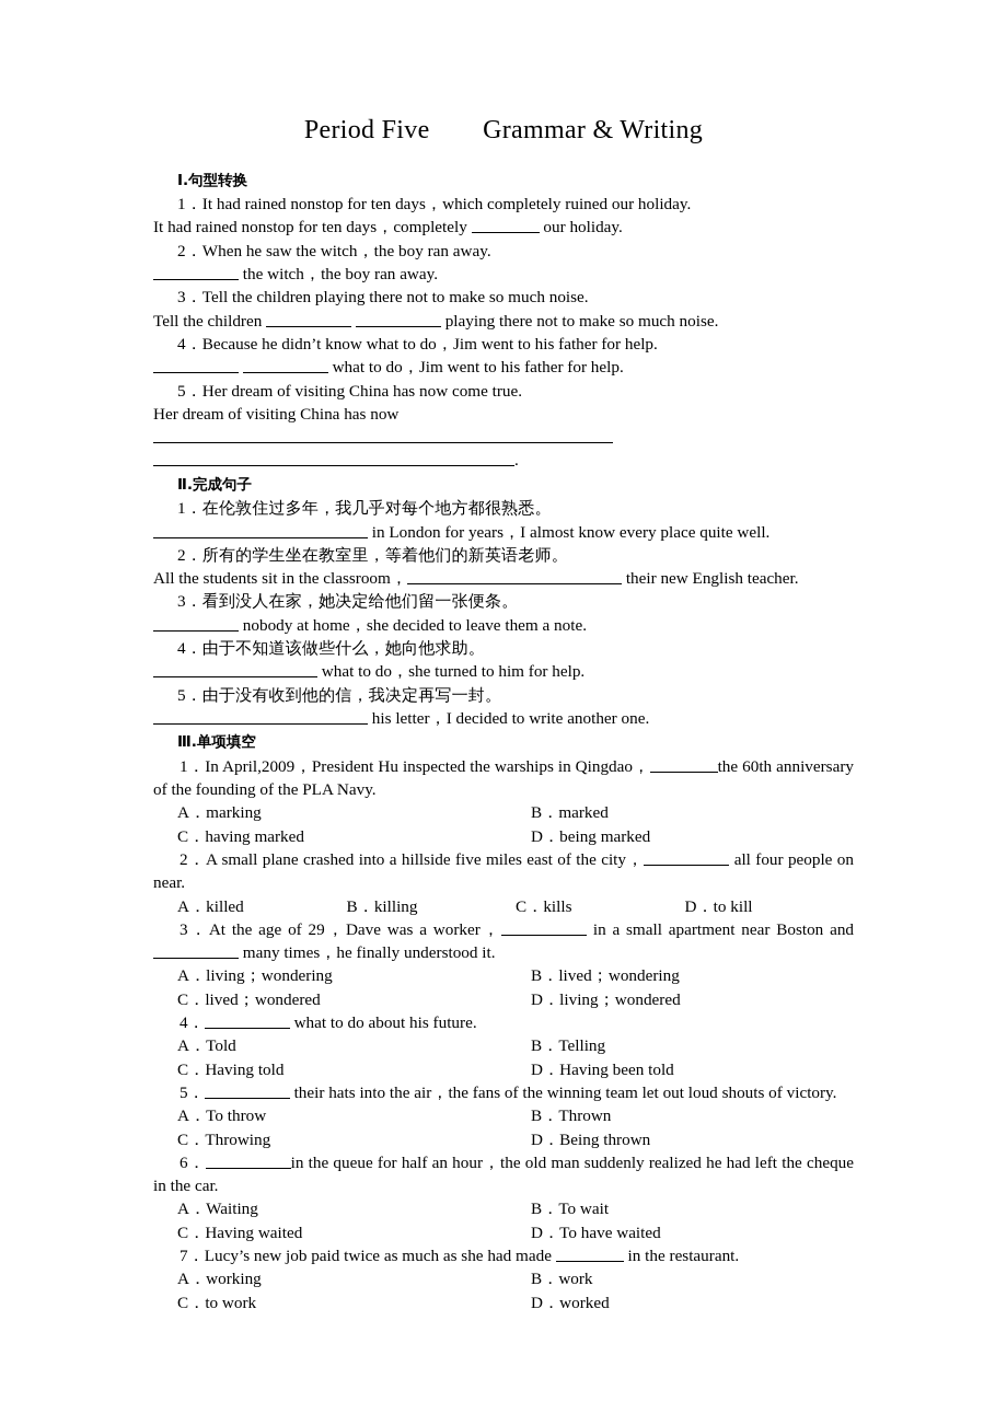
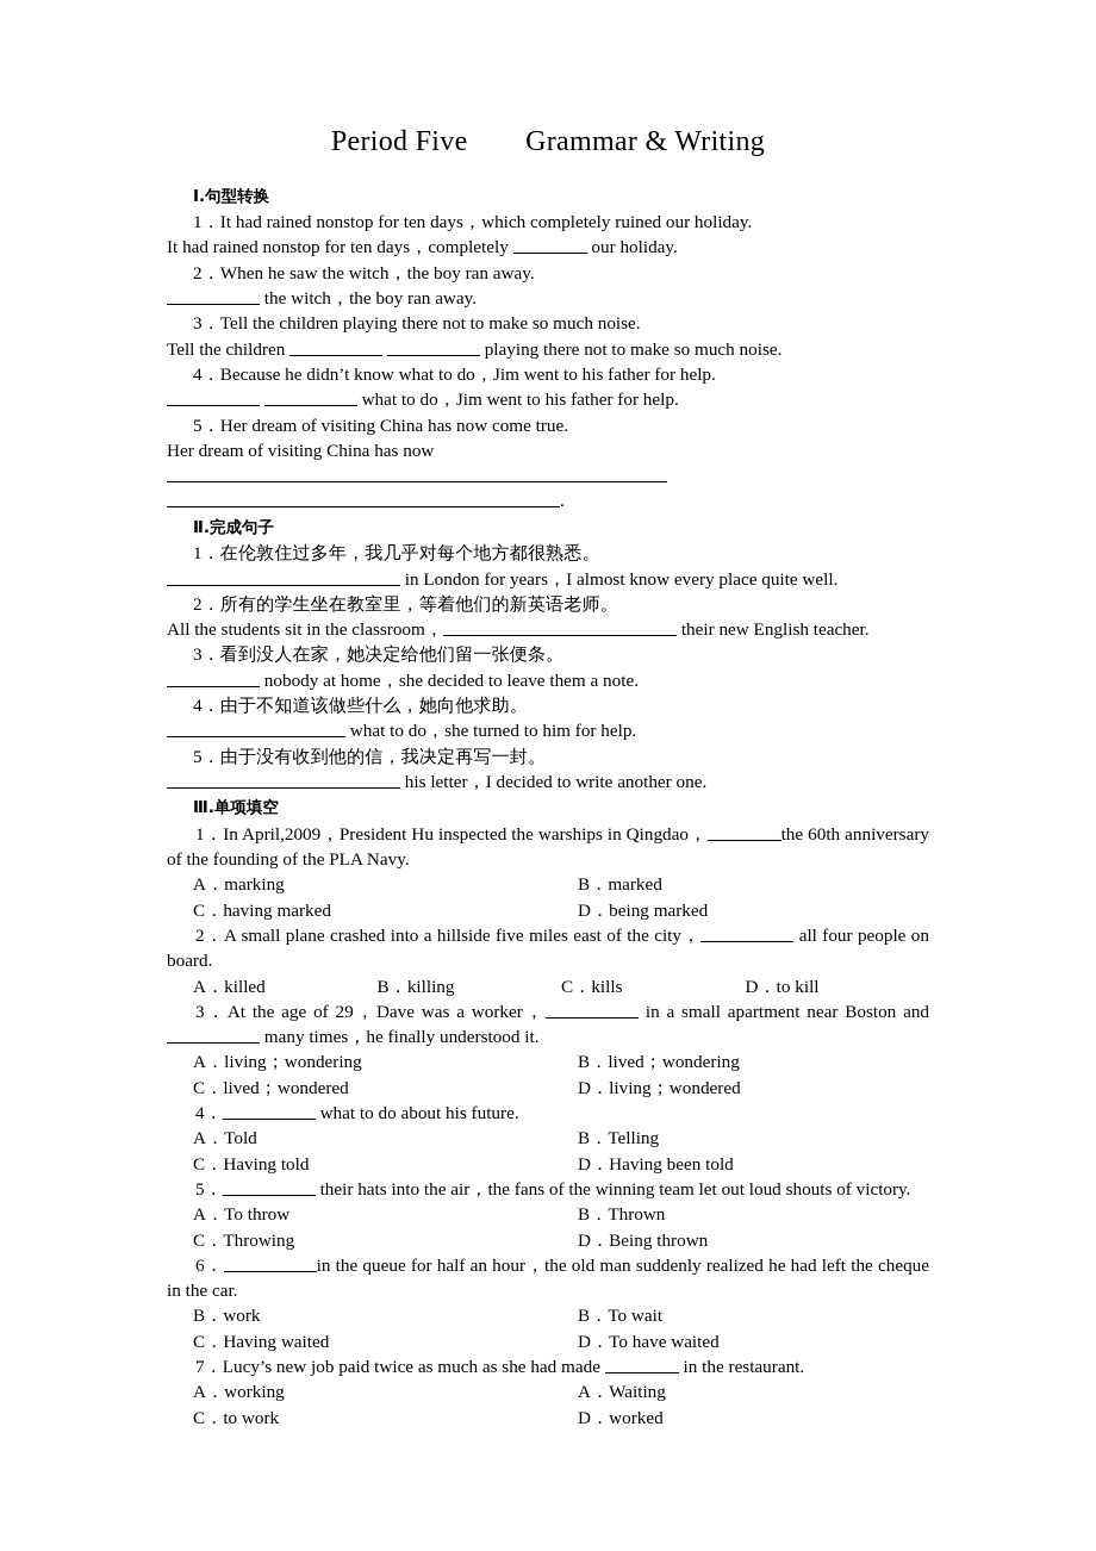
  Period Five Grammar & Writing
  Ⅰ.句型转换
  1．It had rained nonstop for ten days，which completely ruined our holiday.
  It had rained nonstop for ten days，completely our holiday.
  2．When he saw the witch，the boy ran away.
  the witch，the boy ran away.
  3．Tell the children playing there not to make so much noise.
  Tell the children playing there not to make so much noise.
  4．Because he didn’t know what to do，Jim went to his father for help.
  what to do，Jim went to his father for help.
  5．Her dream of visiting China has now come true.
  Her dream of visiting China has now
  .
  Ⅱ.完成句子
  1．在伦敦住过多年，我几乎对每个地方都很熟悉。
  in London for years，I almost know every place quite well.
  2．所有的学生坐在教室里，等着他们的新英语老师。
  All the students sit in the classroom， their new English teacher.
  3．看到没人在家，她决定给他们留一张便条。
  nobody at home，she decided to leave them a note.
  4．由于不知道该做些什么，她向他求助。
  what to do，she turned to him for help.
  5．由于没有收到他的信，我决定再写一封。
  his letter，I decided to write another one.
  Ⅲ.单项填空
  1．In April,2009，President Hu inspected the warships in Qingdao， the 60th anniversary of the founding of the PLA Navy.
  A．marking
  B．marked
  C．having marked
  D．being marked
- 2．A small plane crashed into a hillside five miles east of the city， all four people on near.
+ 2．A small plane crashed into a hillside five miles east of the city， all four people on board.
  A．killed
  B．killing
  C．kills
  D．to kill
  3．At the age of 29，Dave was a worker， in a small apartment near Boston and many times，he finally understood it.
  A．living；wondering
  B．lived；wondering
  C．lived；wondered
  D．living；wondered
  4． what to do about his future.
  A．Told
  B．Telling
  C．Having told
  D．Having been told
  5． their hats into the air，the fans of the winning team let out loud shouts of victory.
  A．To throw
  B．Thrown
  C．Throwing
  D．Being thrown
  6． in the queue for half an hour，the old man suddenly realized he had left the cheque in the car.
- A．Waiting
+ B．work
  B．To wait
  C．Having waited
  D．To have waited
  7．Lucy’s new job paid twice as much as she had made in the restaurant.
  A．working
- B．work
+ A．Waiting
  C．to work
  D．worked
